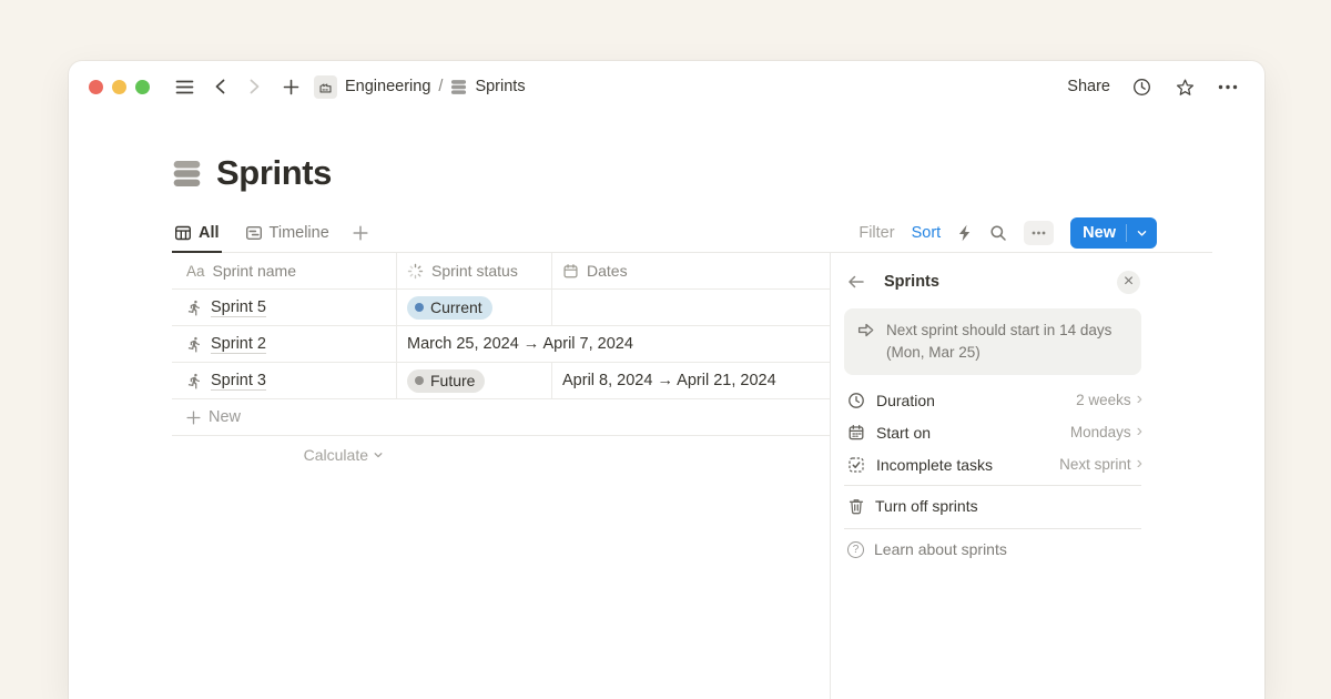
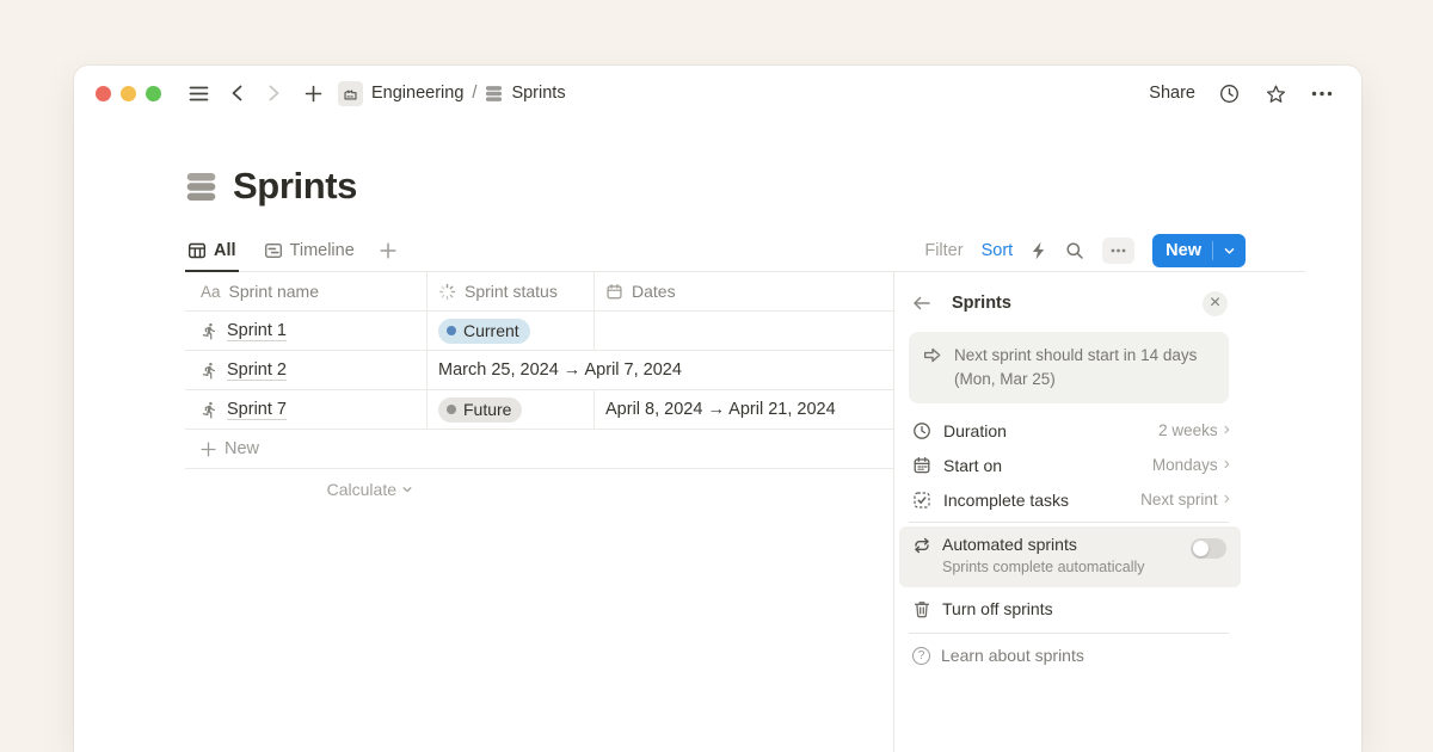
  Engineering
  /
  Sprints
  Share
  Sprints
  All
  Timeline
  Filter
  Sort
  New
  Aa
  Sprint name
  Sprint status
  Dates
- Sprint 5
+ Sprint 1
  Current
  Sprint 2
  March 25, 2024 → April 7, 2024
- Sprint 3
+ Sprint 7
  Future
  April 8, 2024 → April 21, 2024
  New
  Calculate
  Sprints
  ×
  Next sprint should start in 14 days
  (Mon, Mar 25)
  Duration
  2 weeks
  ›
  Start on
  Mondays
  ›
  Incomplete tasks
  Next sprint
  ›
+ Automated sprints
+ Sprints complete automatically
  Turn off sprints
  ?
  Learn about sprints
